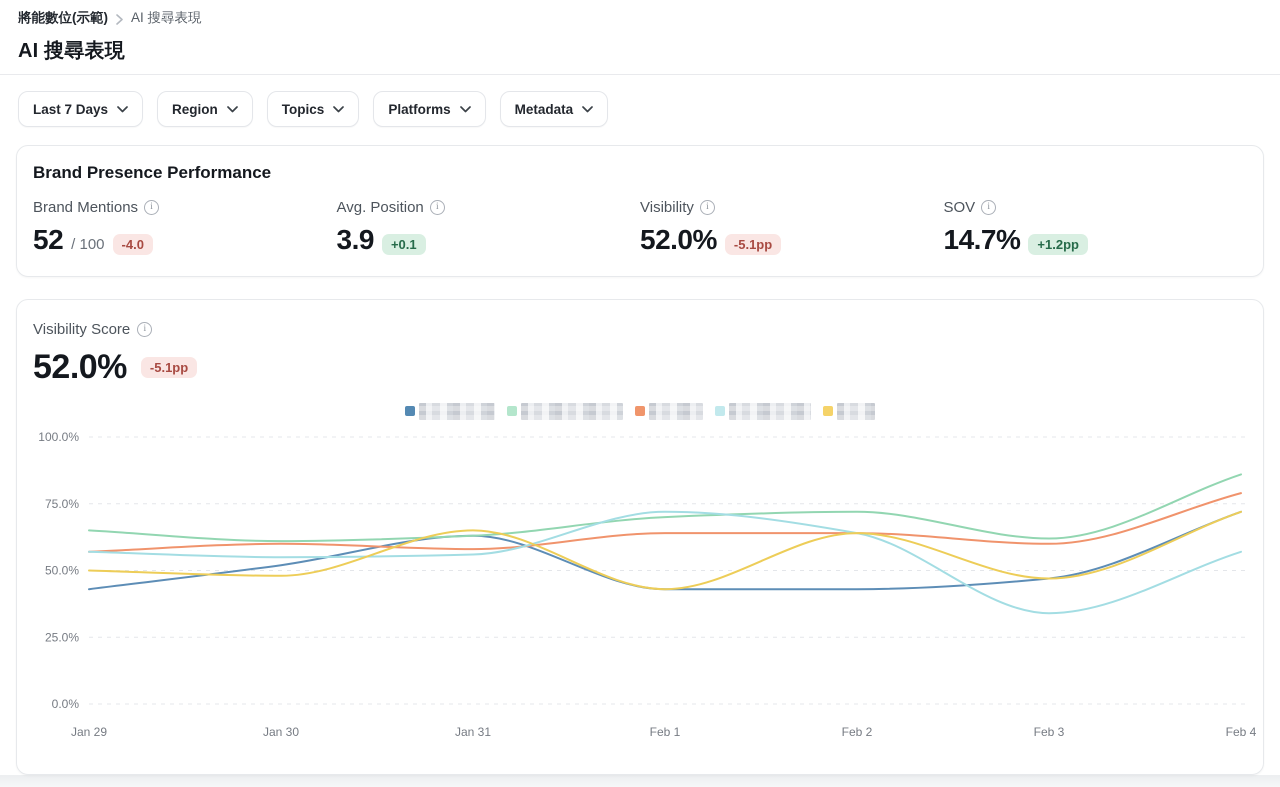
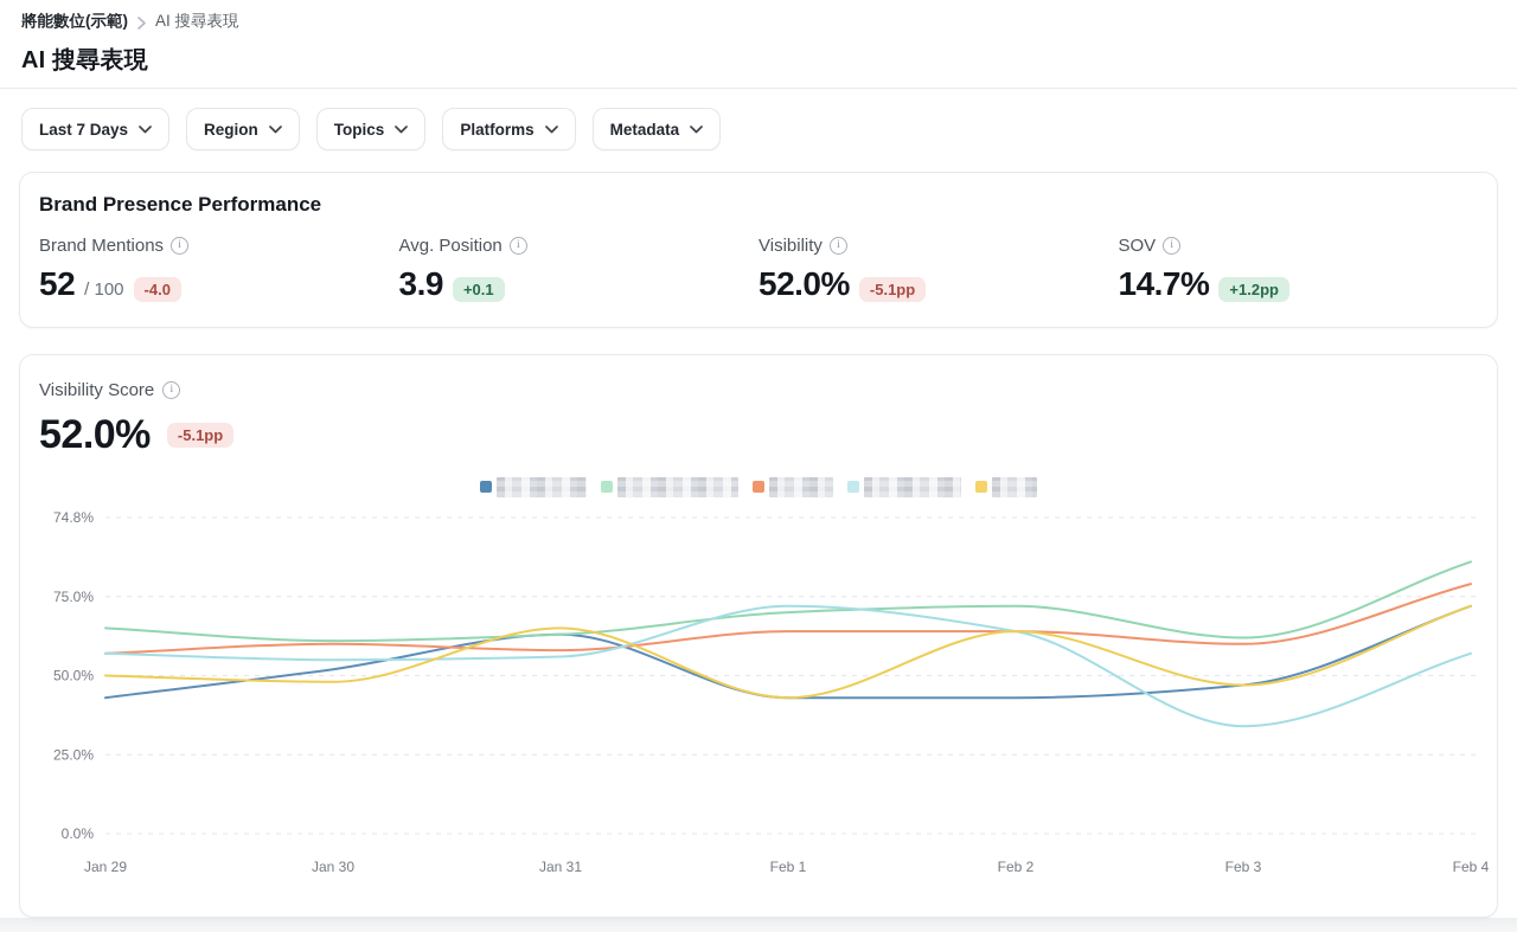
  將能數位(示範)
  AI 搜尋表現
  AI 搜尋表現
  Last 7 Days
  Region
  Topics
  Platforms
  Metadata
  Brand Presence Performance
  Brand Mentions
  i
  52
  / 100
  -4.0
  Avg. Position
  i
  3.9
  +0.1
  Visibility
  i
  52.0%
  -5.1pp
  SOV
  i
  14.7%
  +1.2pp
  Visibility Score
  i
  52.0%
  -5.1pp
- 100.0%
+ 74.8%
  75.0%
  50.0%
  25.0%
  0.0%
  Jan 29
  Jan 30
  Jan 31
  Feb 1
  Feb 2
  Feb 3
  Feb 4
